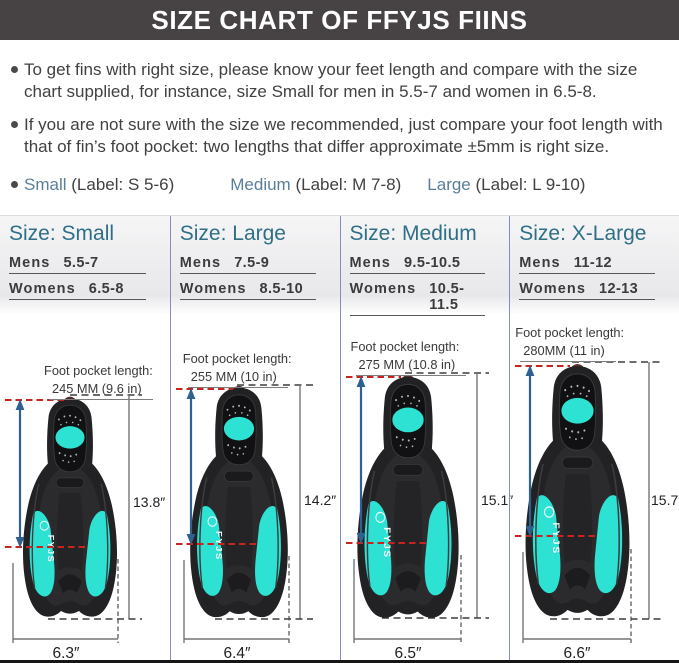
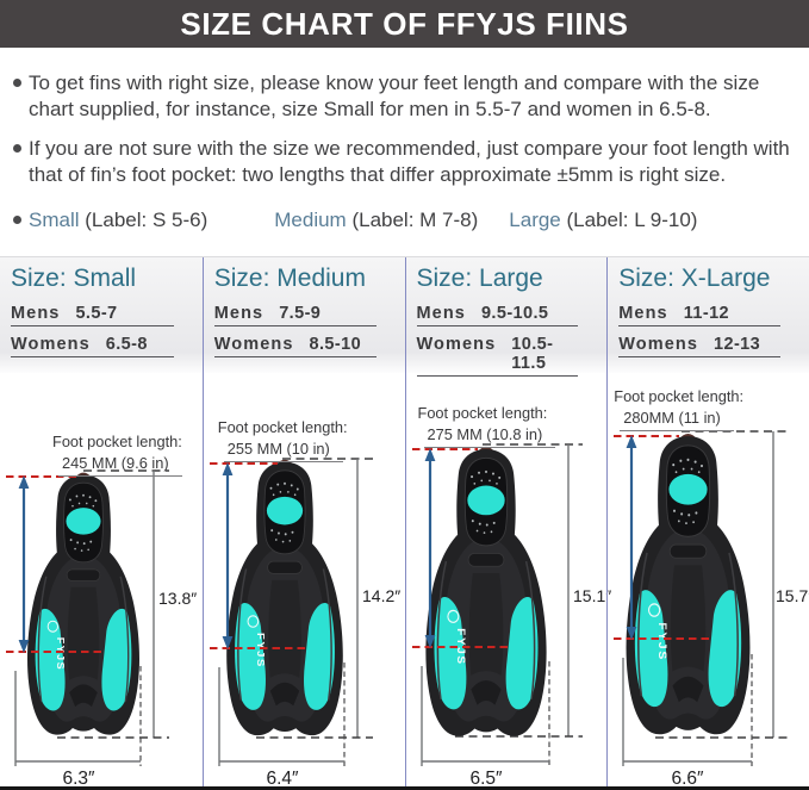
  SIZE CHART OF FFYJS FIINS
  To get fins with right size, please know your feet length and compare with the size chart supplied, for instance, size Small for men in 5.5-7 and women in 6.5-8.
  If you are not sure with the size we recommended, just compare your foot length with that of fin’s foot pocket: two lengths that differ approximate ±5mm is right size.
  Small (Label: S 5-6) Medium (Label: M 7-8) Large (Label: L 9-10)
  Size: Small
  Mens
  5.5-7
  Womens
  6.5-8
  Foot pocket length:
  245 MM (9.6 in)
  13.8″
  6.3″
- Size: Large
+ Size: Medium
  Mens
  7.5-9
  Womens
  8.5-10
  Foot pocket length:
  255 MM (10 in)
  14.2″
  6.4″
- Size: Medium
+ Size: Large
  Mens
  9.5-10.5
  Womens
  10.5-11.5
  Foot pocket length:
  275 MM (10.8 in)
  15.1″
  6.5″
  Size: X-Large
  Mens
  11-12
  Womens
  12-13
  Foot pocket length:
  280MM (11 in)
  15.7
  6.6″
